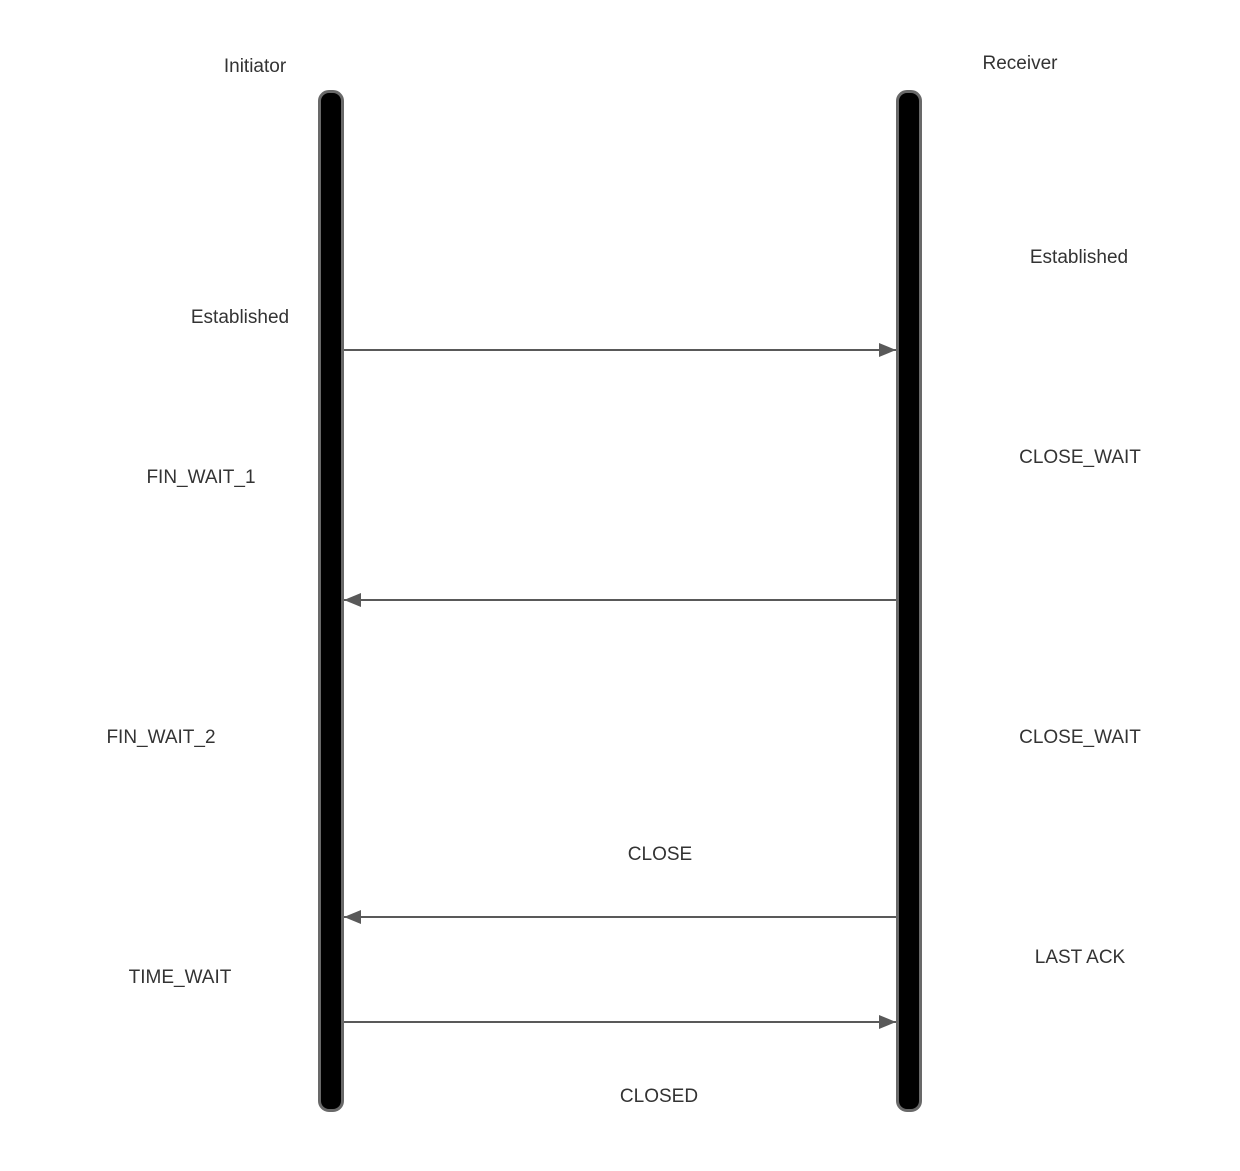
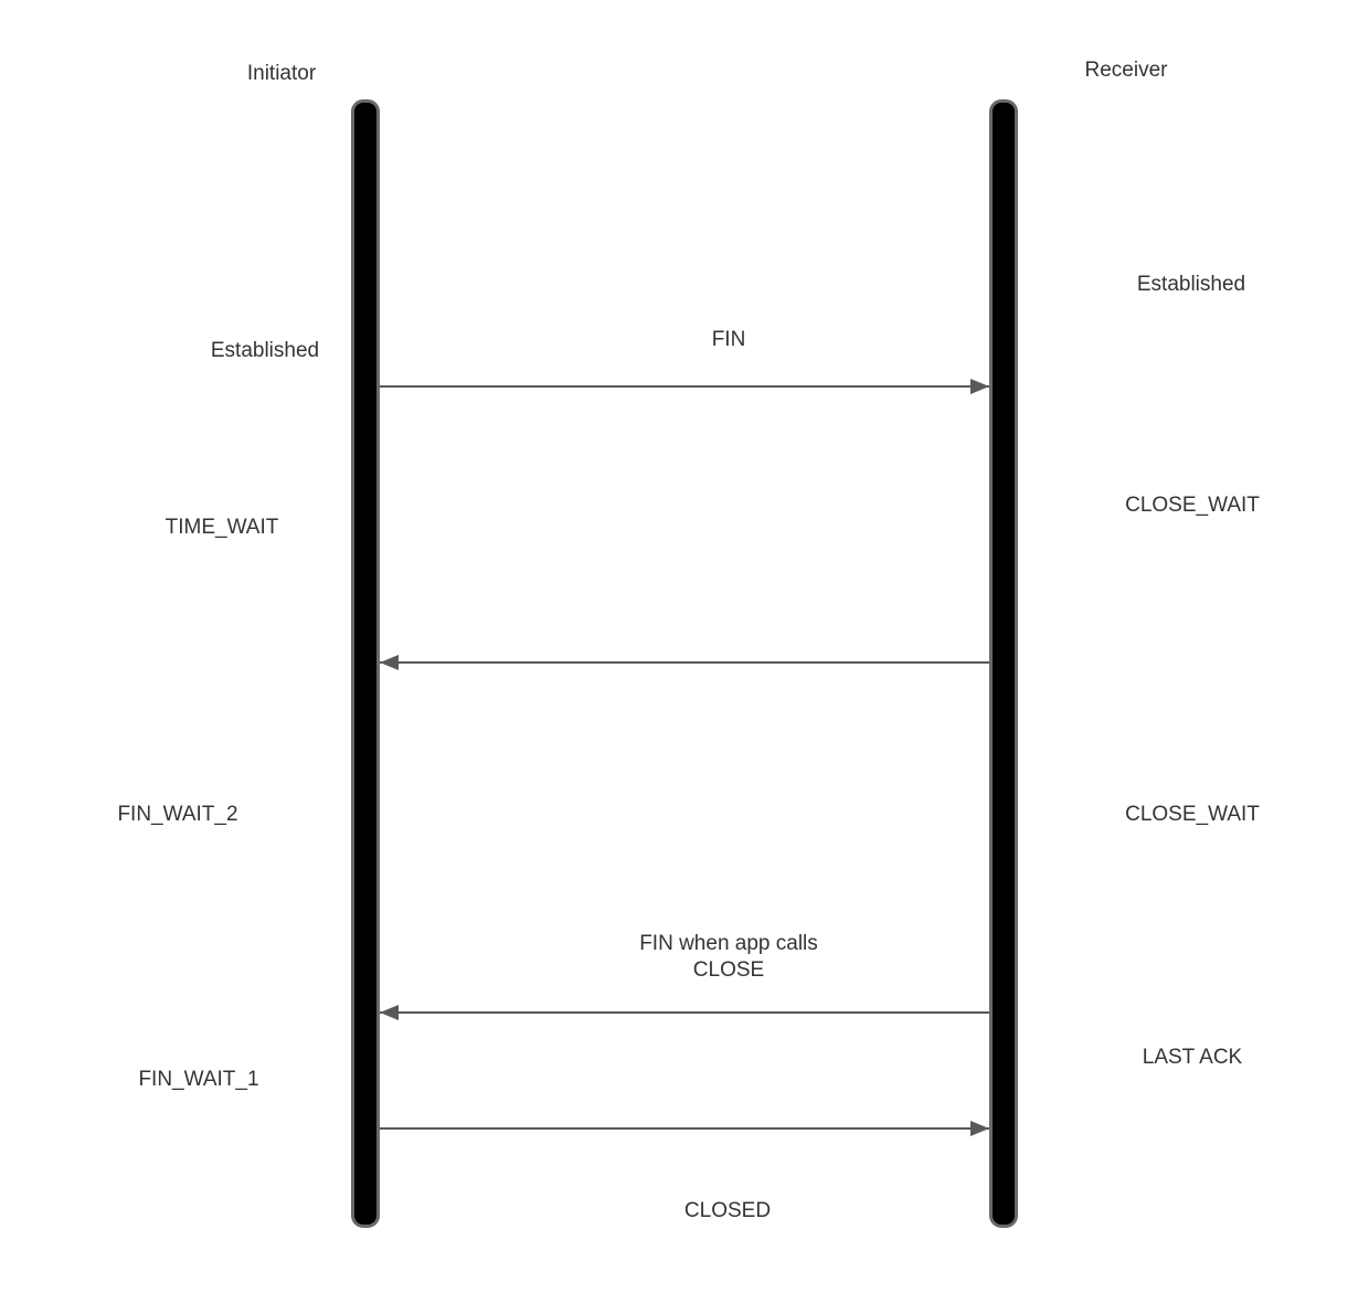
  Initiator
  Receiver
  Established
- FIN_WAIT_1
+ TIME_WAIT
  FIN_WAIT_2
- TIME_WAIT
+ FIN_WAIT_1
  Established
  CLOSE_WAIT
  CLOSE_WAIT
  LAST ACK
+ FIN
+ FIN when app calls
  CLOSE
  CLOSED
